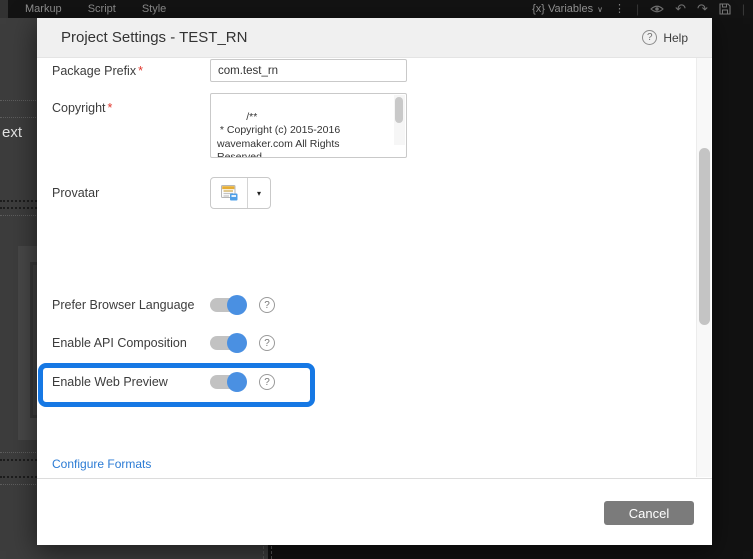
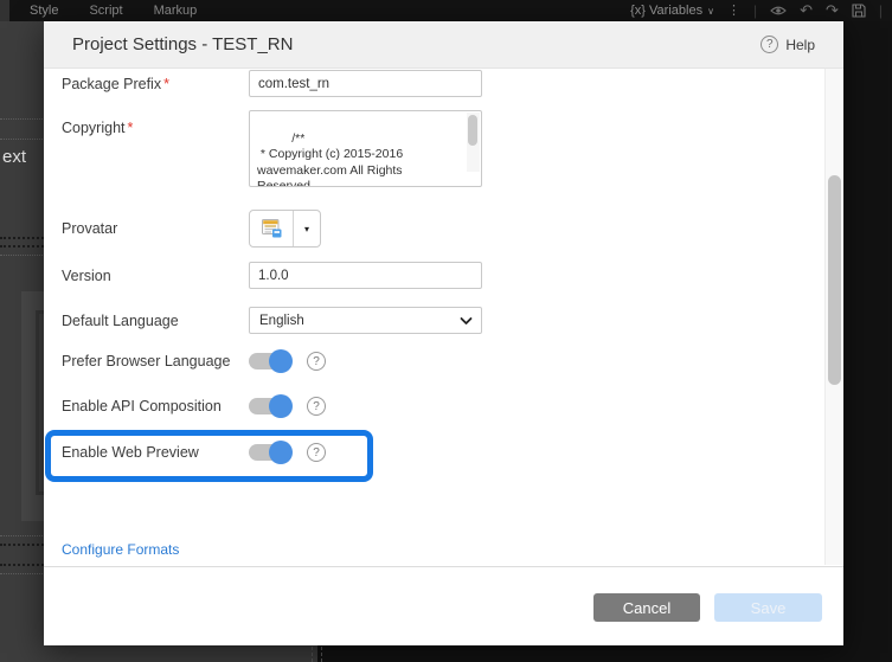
- Markup
+ Style
  Script
- Style
+ Markup
  {x} Variables
  ∨
  ⋮
  |
  ↶
  ↷
  |
  ext
  Project Settings - TEST_RN
  ?
  Help
  Package Prefix *
  com.test_rn
  Copyright *
  /**
  * Copyright (c) 2015-2016
  wavemaker.com All Rights
  Provatar
  ▾
+ Version
+ 1.0.0
+ Default Language
+ English
  Prefer Browser Language
  ?
  Enable API Composition
  ?
  Enable Web Preview
  ?
  Configure Formats
  Cancel
+ Save
